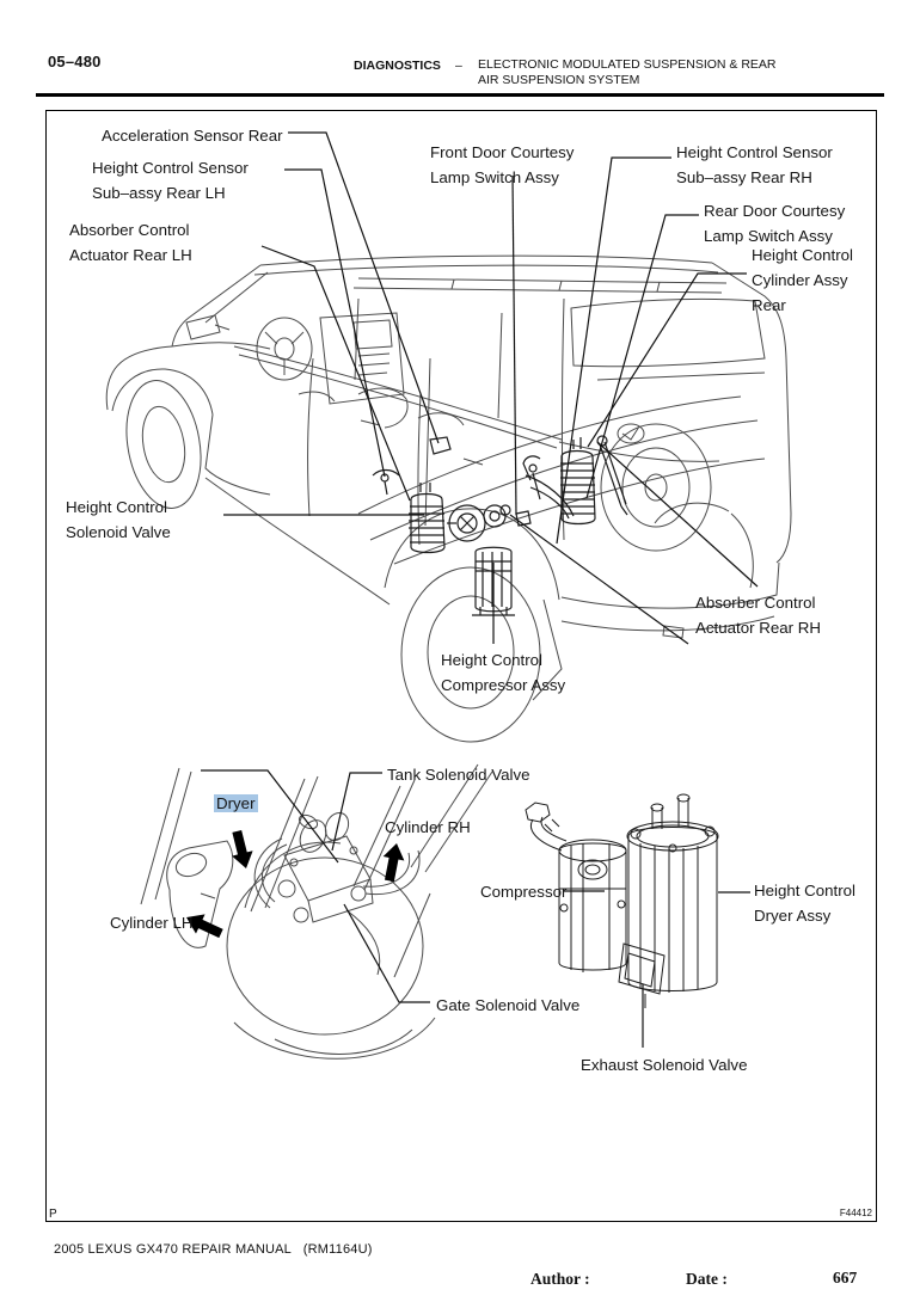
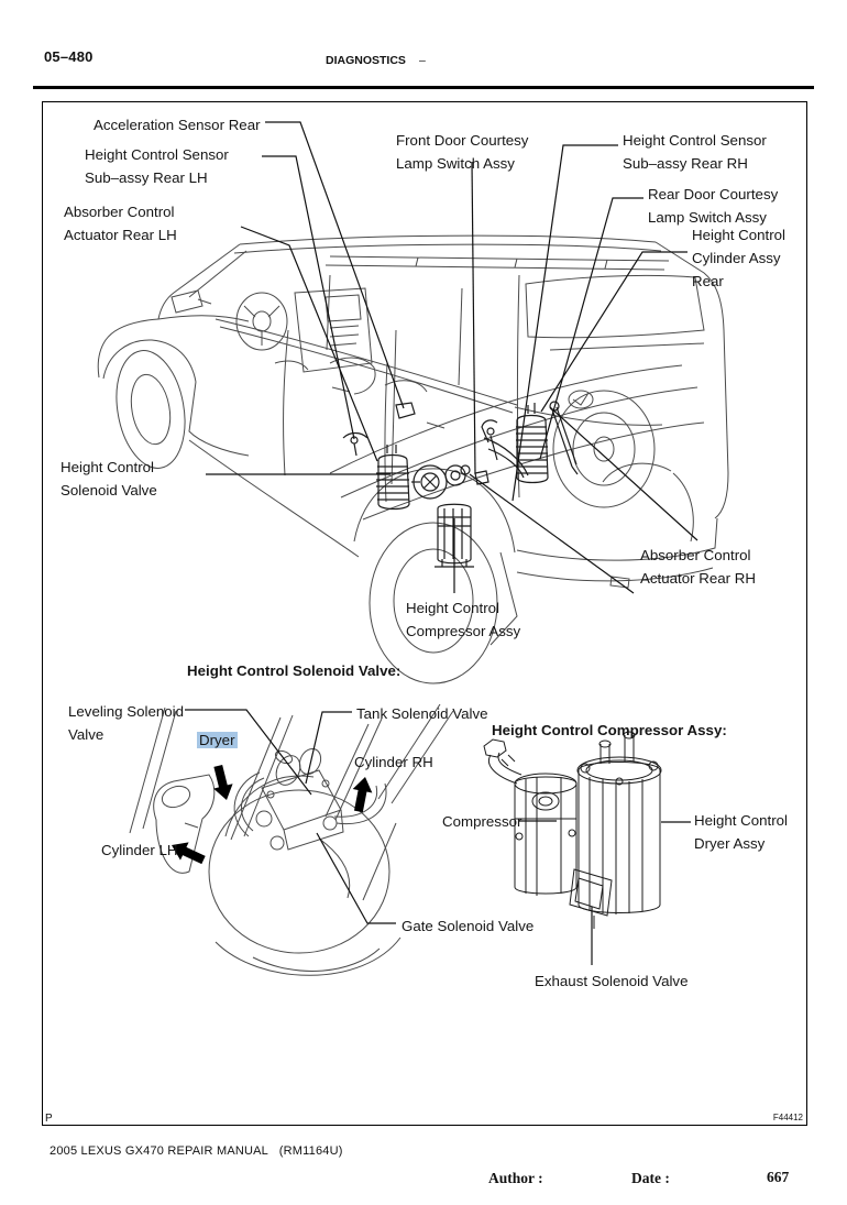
  05–480
  DIAGNOSTICS
  –
- ELECTRONIC MODULATED SUSPENSION & REAR
- AIR SUSPENSION SYSTEM
  P
  F44412
  Acceleration Sensor Rear
  Height Control Sensor
  Sub–assy Rear LH
  Absorber Control
  Actuator Rear LH
  Front Door Courtesy
  Lamp Switch Assy
  Height Control Sensor
  Sub–assy Rear RH
  Rear Door Courtesy
  Lamp Switch Assy
  Height Control
  Cylinder Assy
  Rear
  Height Control
  Solenoid Valve
  Height Control
  Compressor Assy
  Absorber Control
  Actuator Rear RH
+ Height Control Solenoid Valve:
+ Leveling Solenoid
+ Valve
  Dryer
  Tank Solenoid Valve
  Cylinder RH
  Cylinder LH
  Gate Solenoid Valve
+ Height Control Compressor Assy:
  Compressor
  Height Control
  Dryer Assy
  Exhaust Solenoid Valve
  2005 LEXUS GX470 REPAIR MANUAL (RM1164U)
  Author :
  Date :
  667
